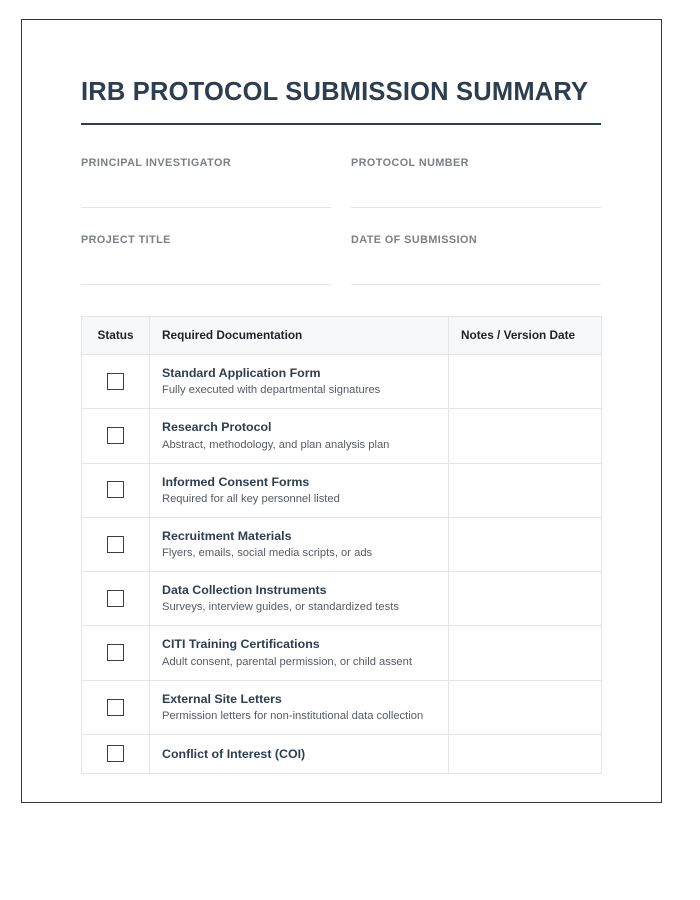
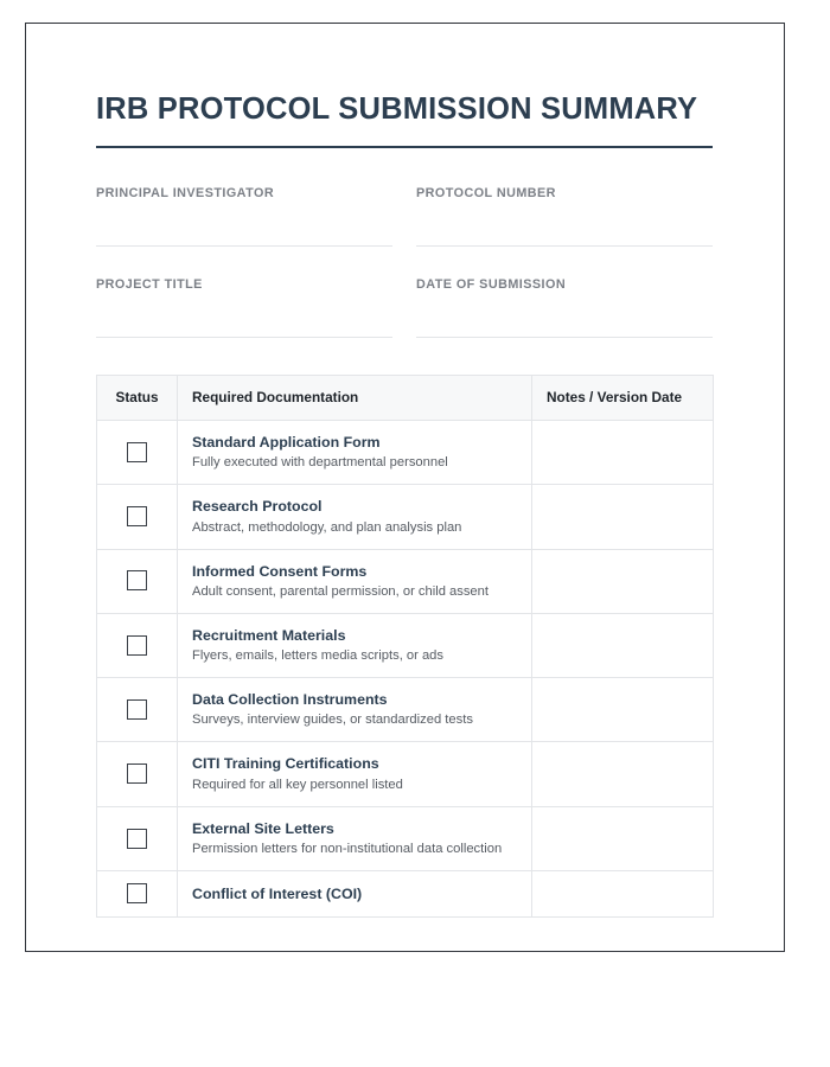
  IRB PROTOCOL SUBMISSION SUMMARY
  PRINCIPAL INVESTIGATOR
  PROTOCOL NUMBER
  PROJECT TITLE
  DATE OF SUBMISSION
  Status	Required Documentation	Notes / Version Date
- 	Standard Application FormFully executed with departmental signatures
+ 	Standard Application FormFully executed with departmental personnel
  	Research ProtocolAbstract, methodology, and plan analysis plan
- 	Informed Consent FormsRequired for all key personnel listed
+ 	Informed Consent FormsAdult consent, parental permission, or child assent
- 	Recruitment MaterialsFlyers, emails, social media scripts, or ads
+ 	Recruitment MaterialsFlyers, emails, letters media scripts, or ads
  	Data Collection InstrumentsSurveys, interview guides, or standardized tests
- 	CITI Training CertificationsAdult consent, parental permission, or child assent
+ 	CITI Training CertificationsRequired for all key personnel listed
  	External Site LettersPermission letters for non-institutional data collection
  	Conflict of Interest (COI)
